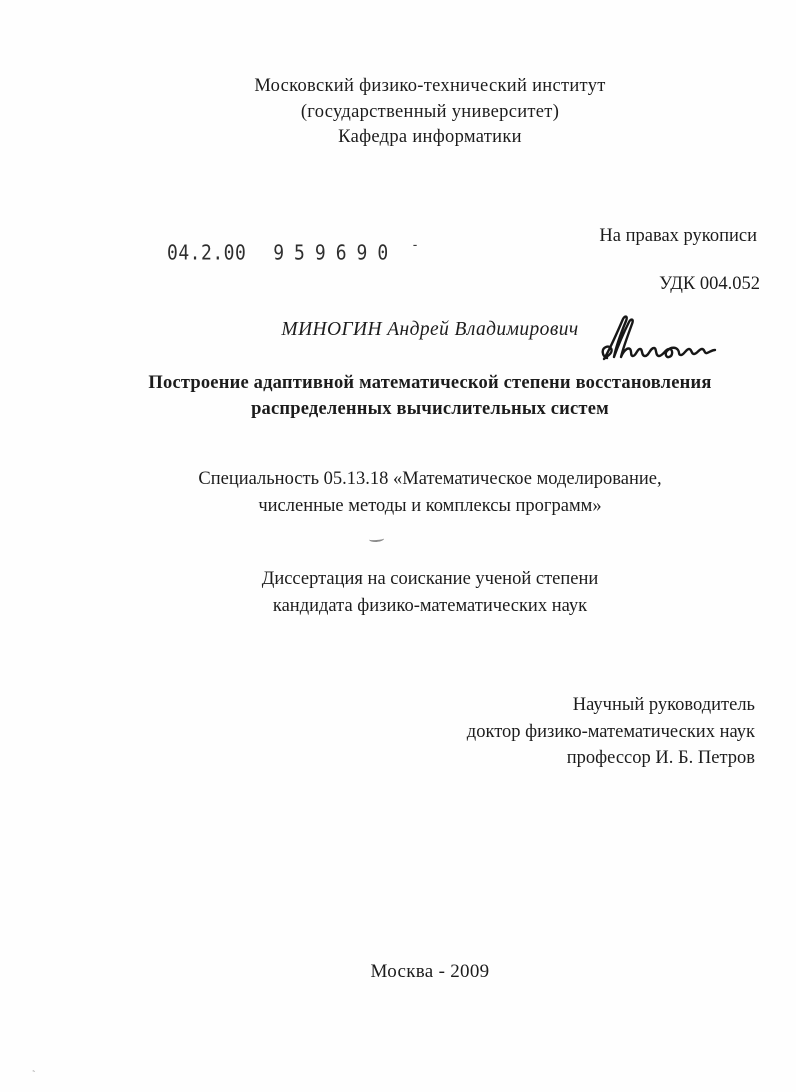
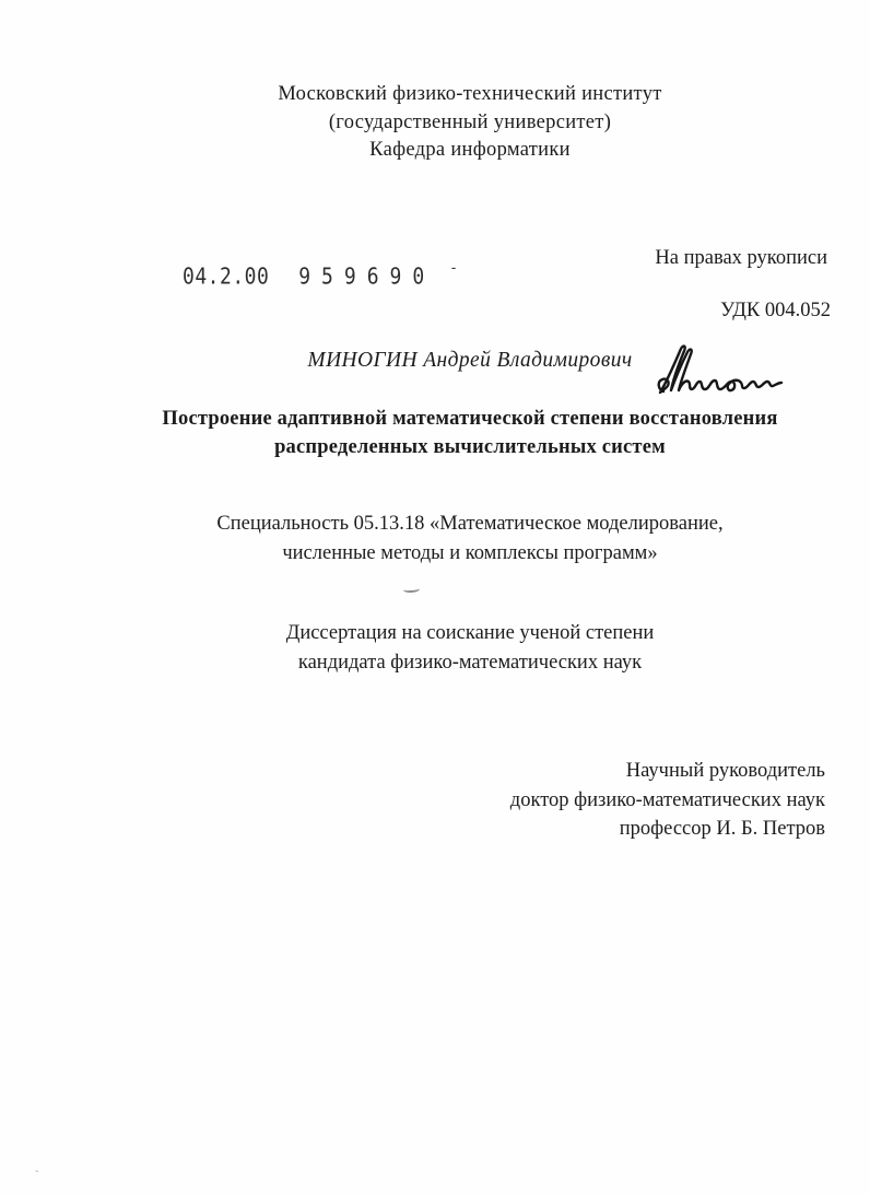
  Московский физико-технический институт
  (государственный университет)
  Кафедра информатики
  04.2.00 959690 -
  На правах рукописи
  УДК 004.052
  МИНОГИН Андрей Владимирович
  Построение адаптивной математической степени восстановления
  распределенных вычислительных систем
  Специальность 05.13.18 «Математическое моделирование,
  численные методы и комплексы программ»
  Диссертация на соискание ученой степени
  кандидата физико-математических наук
  Научный руководитель
  доктор физико-математических наук
  профессор И. Б. Петров
- Москва - 2009
